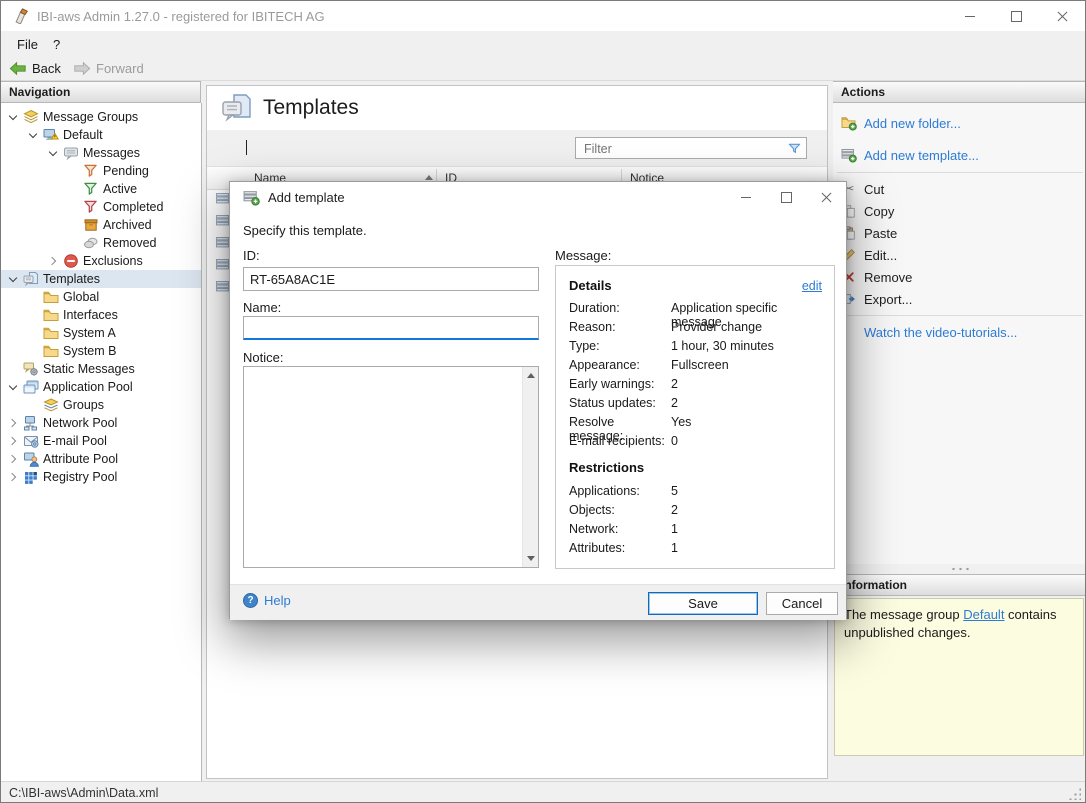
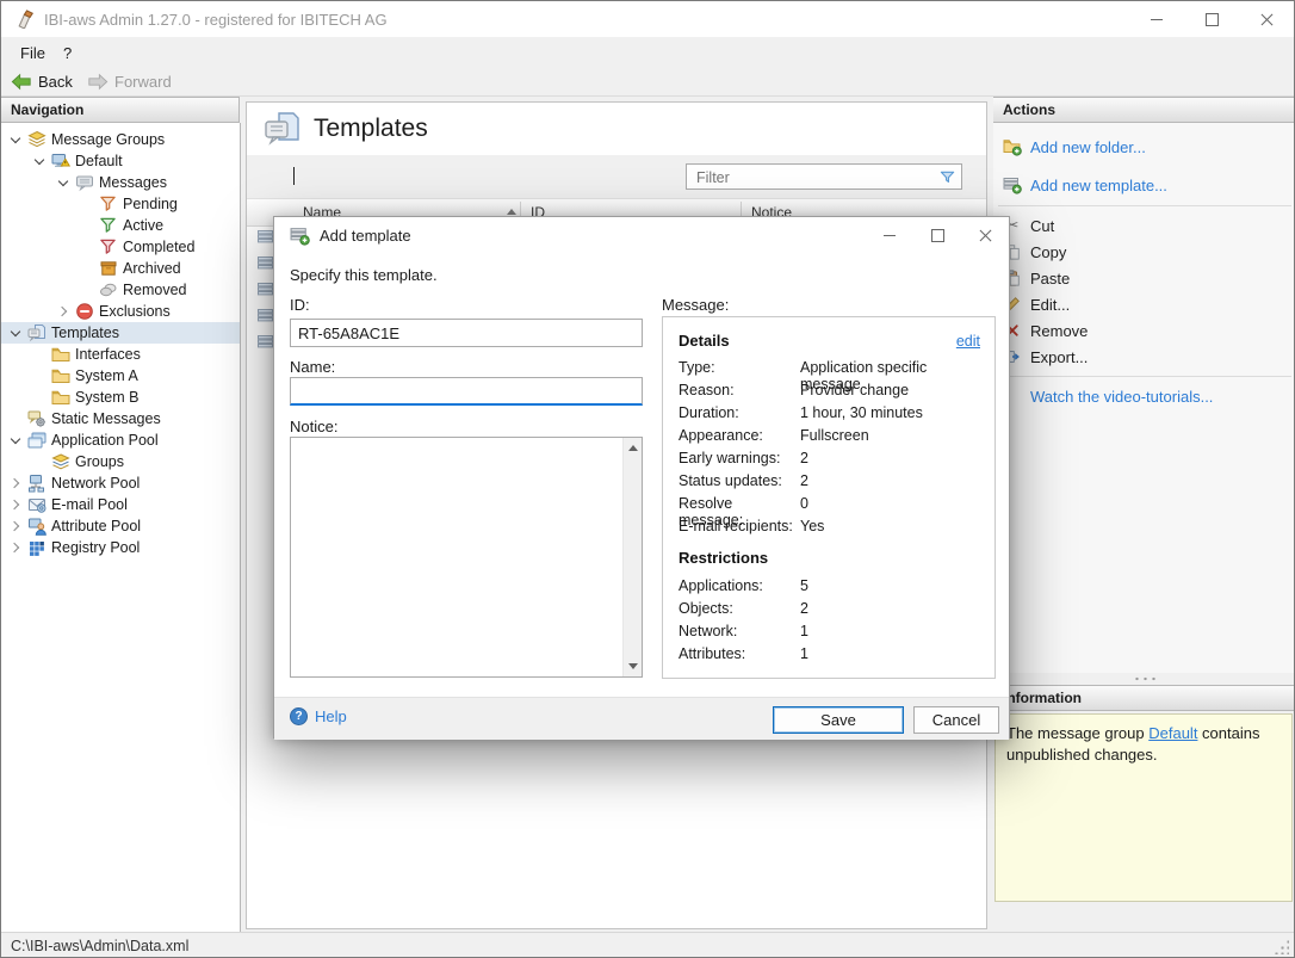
  IBI-aws Admin 1.27.0 - registered for IBITECH AG
  File
  ?
  Back
  Forward
  Navigation
  Message Groups
  Default
  Messages
  Pending
  Active
  Completed
  Archived
  Removed
  Exclusions
  Templates
- Global
  Interfaces
  System A
  System B
  Static Messages
  Application Pool
  Groups
  Network Pool
  E-mail Pool
  Attribute Pool
  Registry Pool
  Templates
  Filter
  Name
  ID
  Notice
  Actions
  Add new folder...
  Add new template...
  ✂
  Cut
  Copy
  Paste
  Edit...
  Remove
  Export...
  Watch the video-tutorials...
  nformation
  The message group Default contains unpublished changes.
  C:\IBI-aws\Admin\Data.xml
  Add template
  Specify this template.
  ID:
  RT-65A8AC1E
  Name:
  Notice:
  Message:
  Details
  edit
- Duration:
+ Type:
  Application specific message
  Reason:
  Provider change
- Type:
+ Duration:
  1 hour, 30 minutes
  Appearance:
  Fullscreen
  Early warnings:
  2
  Status updates:
  2
  Resolve message:
- Yes
+ 0
  E-mail recipients:
- 0
+ Yes
  Restrictions
  Applications:
  5
  Objects:
  2
  Network:
  1
  Attributes:
  1
  ?
  Help
  Save
  Cancel
